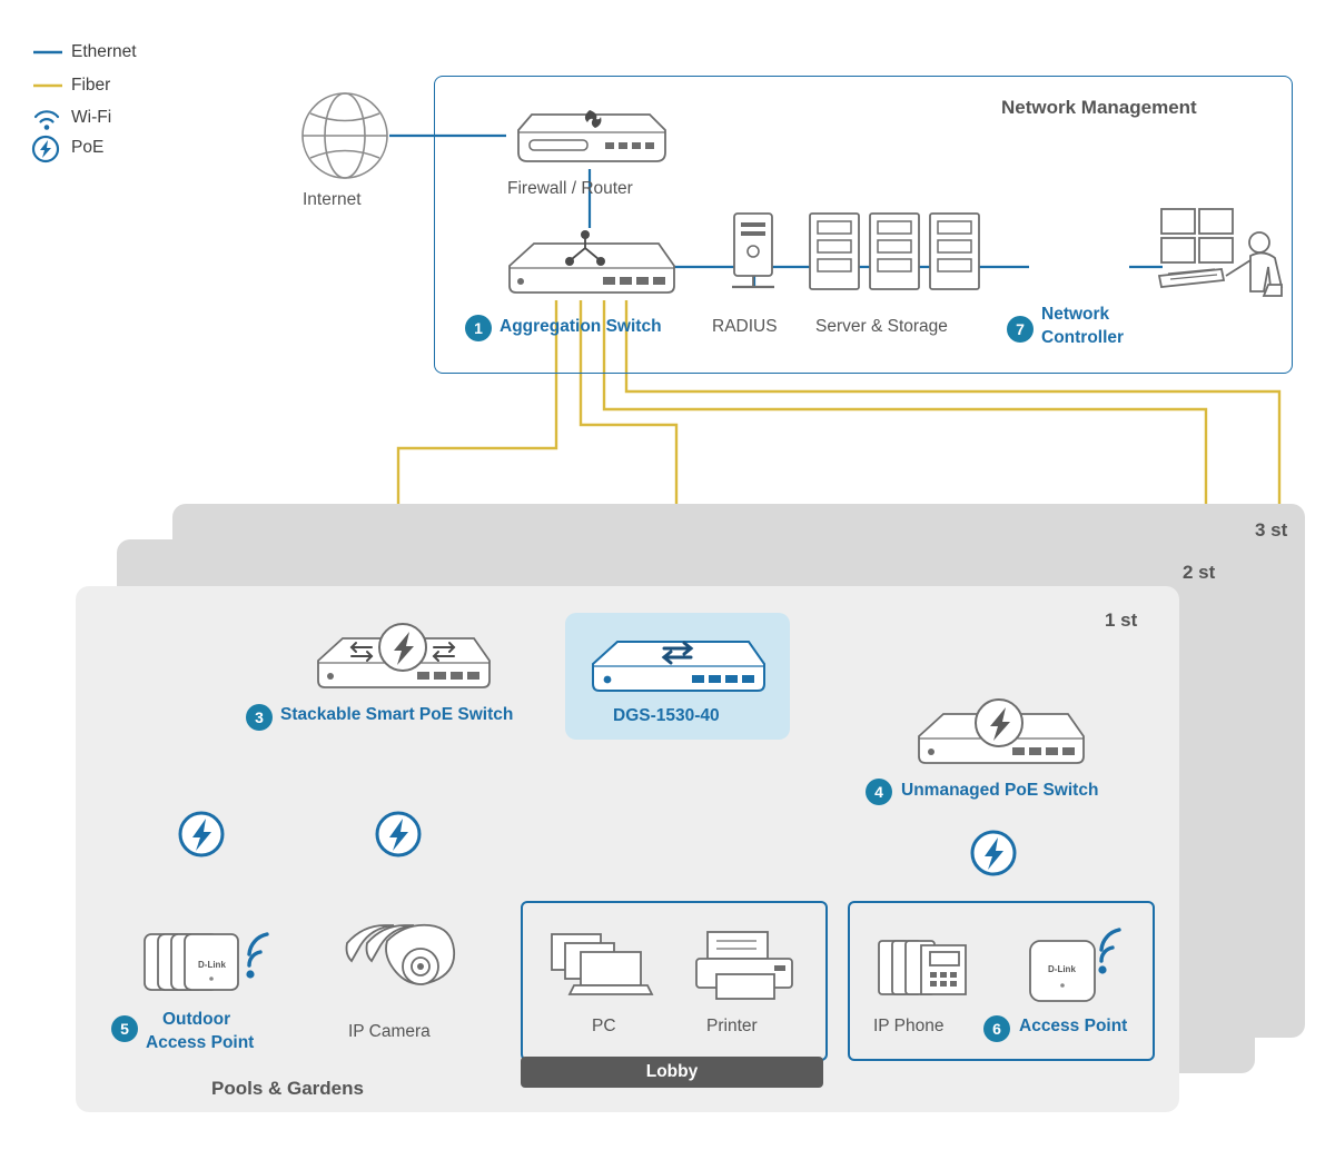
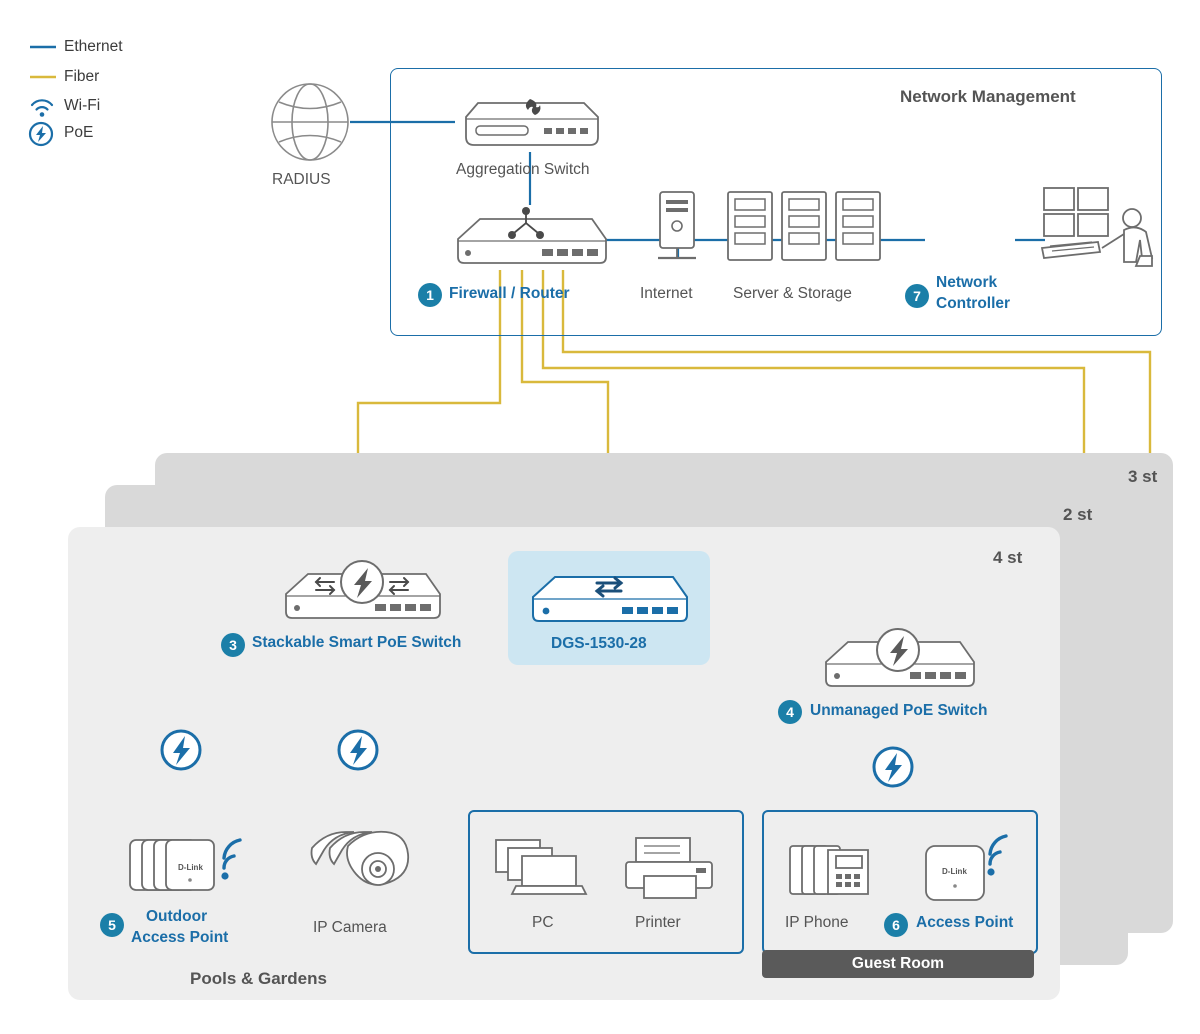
  Ethernet
  Fiber
  Wi-Fi
  PoE
  Network Management
- Internet
+ RADIUS
- Firewall / Router
+ Aggregation Switch
  1
- Aggregation Switch
+ Firewall / Router
- RADIUS
+ Internet
  Server & Storage
  7
  Network
  Controller
  3 st
  2 st
- 1 st
+ 4 st
  3
  Stackable Smart PoE Switch
- DGS-1530-40
+ DGS-1530-28
  4
  Unmanaged PoE Switch
  D-Link
  5
  Outdoor
  Access Point
  IP Camera
- Lobby
  PC
  Printer
+ Guest Room
  IP Phone
  D-Link
  6
  Access Point
  Pools & Gardens
